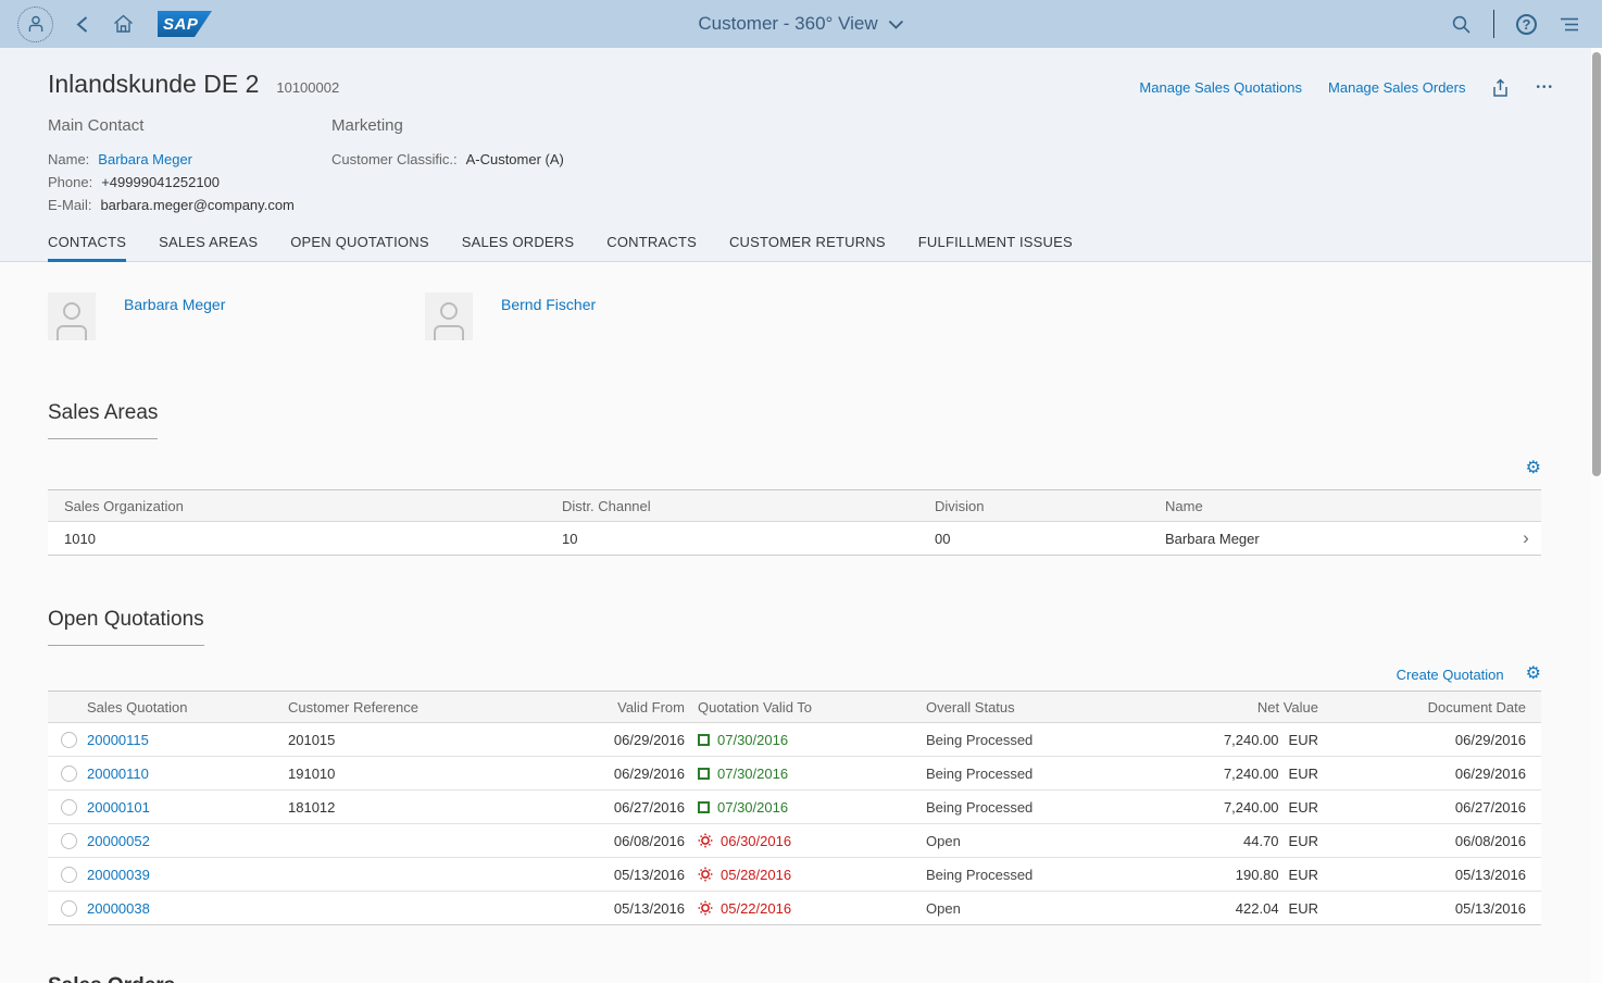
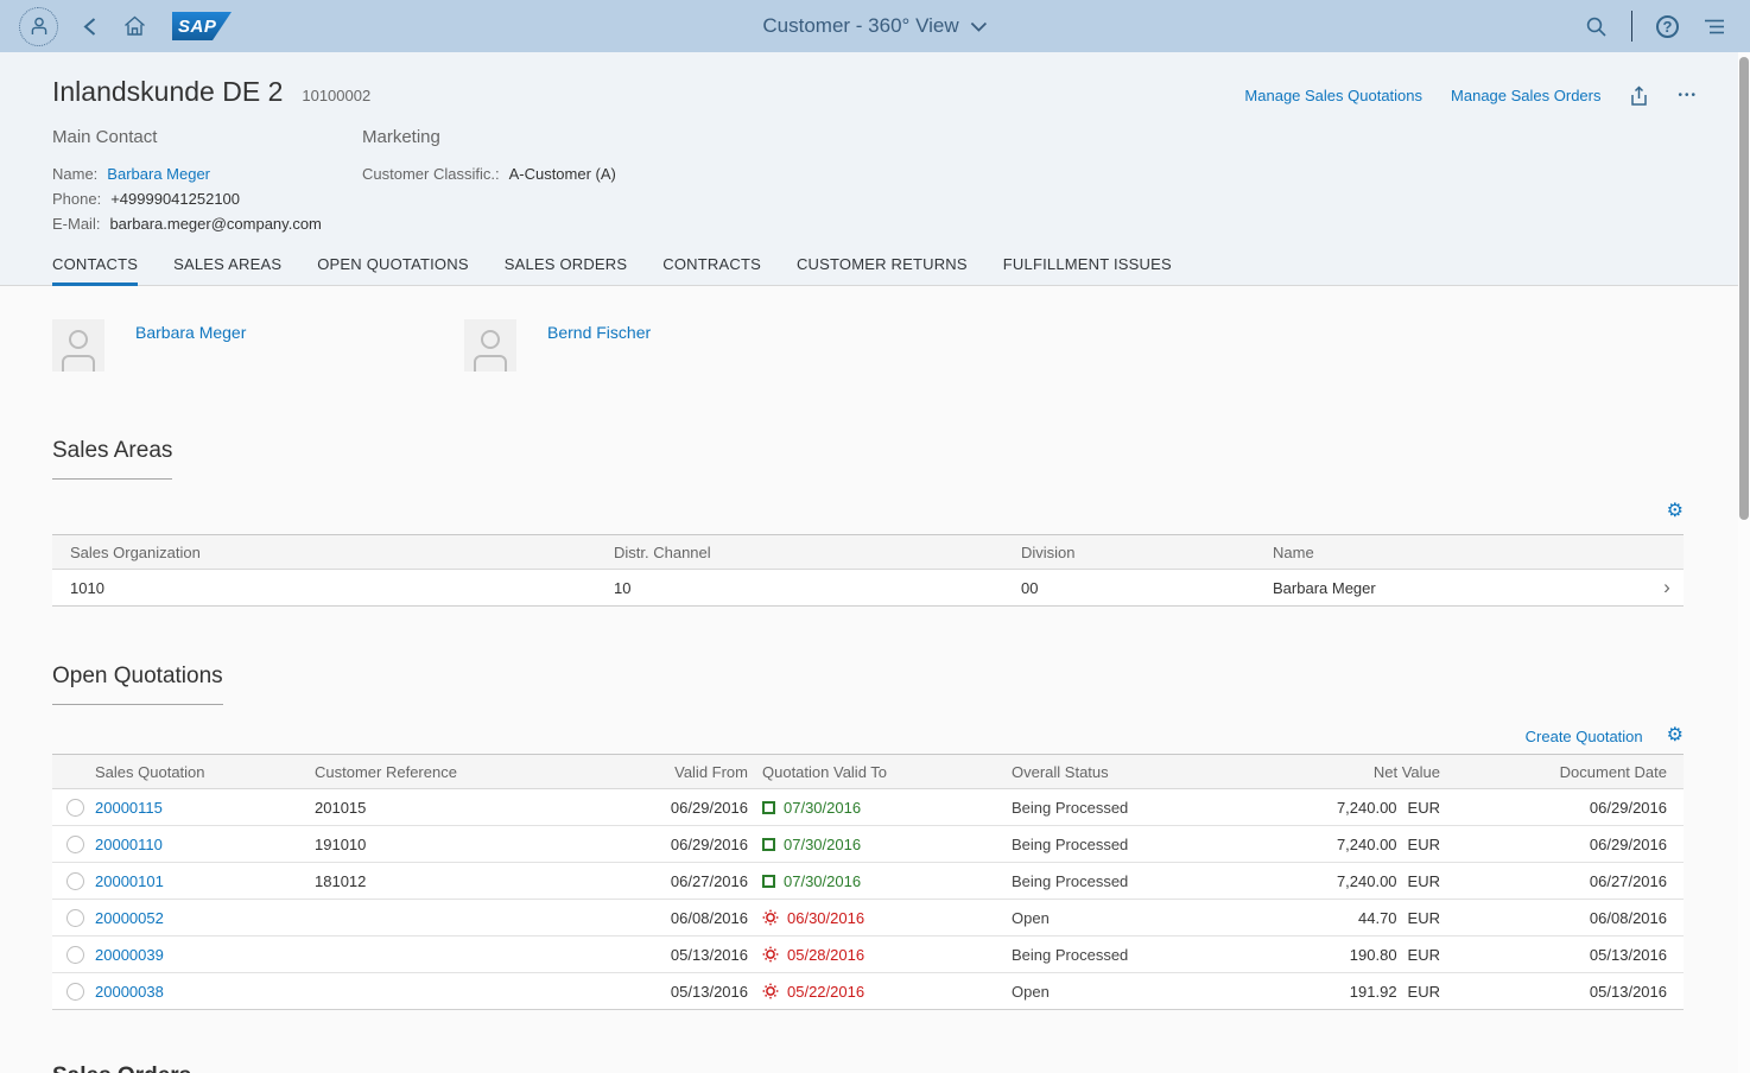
  SAP
  Customer - 360° View
  ?
  Inlandskunde DE 2
  10100002
  Manage Sales Quotations
  Manage Sales Orders
  •••
  Main Contact
  Name:
  Barbara Meger
  Phone:
  +49999041252100
  E-Mail:
  barbara.meger@company.com
  Marketing
  Customer Classific.:
  A-Customer (A)
  CONTACTS
  SALES AREAS
  OPEN QUOTATIONS
  SALES ORDERS
  CONTRACTS
  CUSTOMER RETURNS
  FULFILLMENT ISSUES
  Barbara Meger
  Bernd Fischer
  Sales Areas
  ⚙
  Sales Organization	Distr. Channel	Division	Name
  1010	10	00	Barbara Meger	›
  Open Quotations
  Create Quotation
  ⚙
  	Sales Quotation	Customer Reference	Valid From	Quotation Valid To	Overall Status	Net Value	Document Date
  	20000115	201015	06/29/2016	07/30/2016	Being Processed	7,240.00 EUR	06/29/2016
  	20000110	191010	06/29/2016	07/30/2016	Being Processed	7,240.00 EUR	06/29/2016
  	20000101	181012	06/27/2016	07/30/2016	Being Processed	7,240.00 EUR	06/27/2016
  	20000052		06/08/2016	06/30/2016	Open	44.70 EUR	06/08/2016
  	20000039		05/13/2016	05/28/2016	Being Processed	190.80 EUR	05/13/2016
- 	20000038		05/13/2016	05/22/2016	Open	422.04 EUR	05/13/2016
+ 	20000038		05/13/2016	05/22/2016	Open	191.92 EUR	05/13/2016
